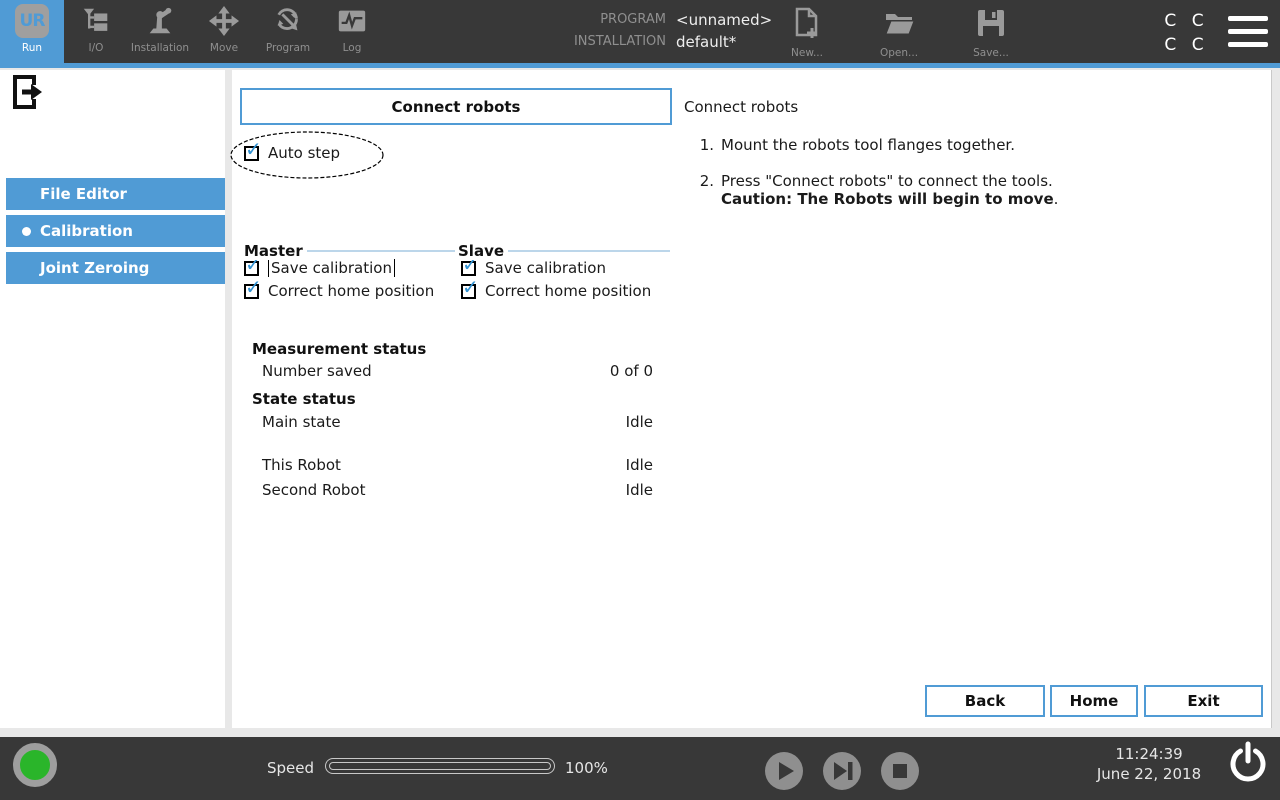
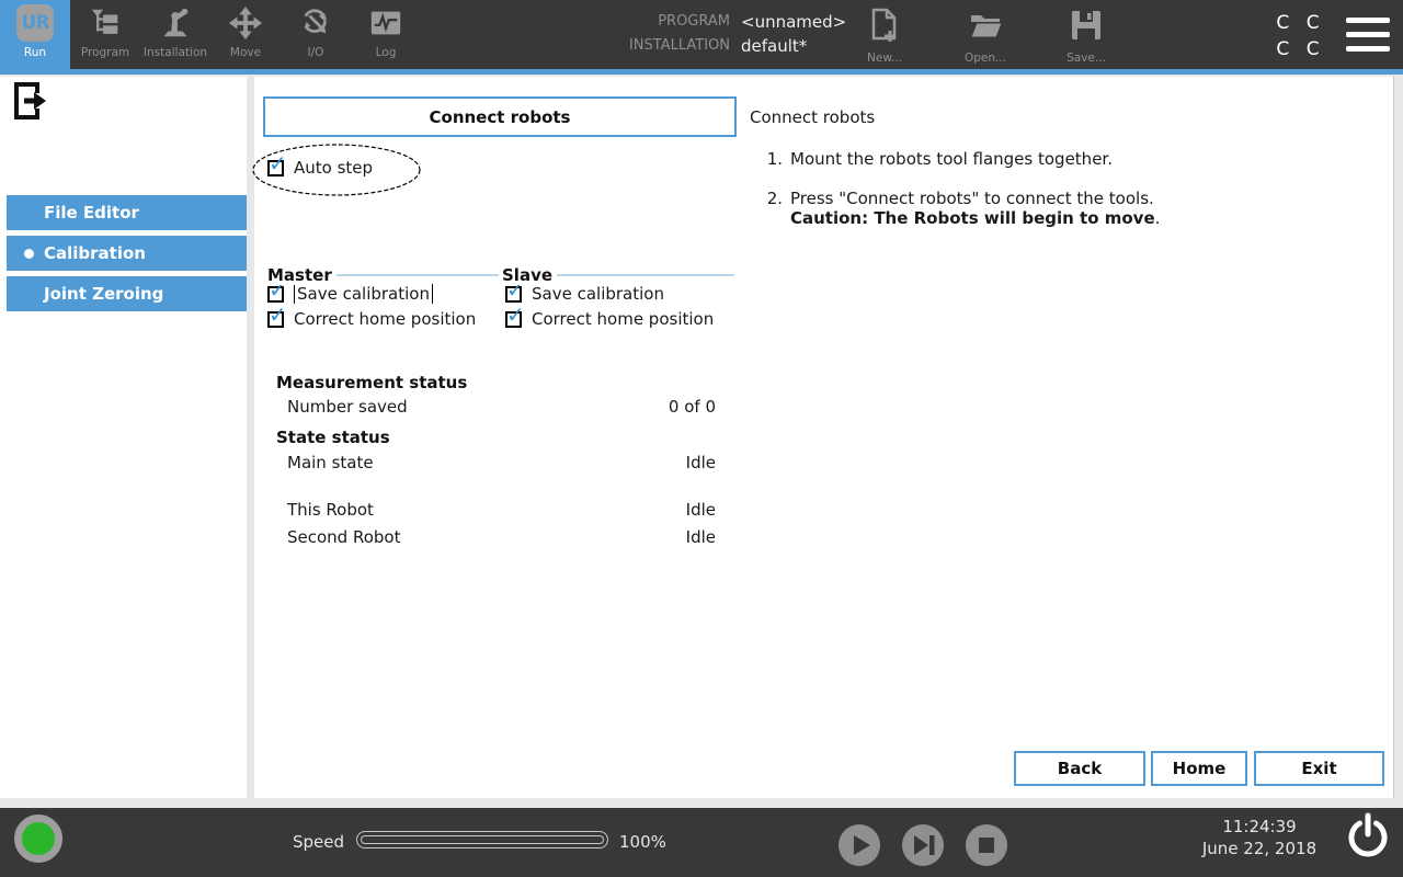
  UR
  Run
- I/O
+ Program
  Installation
  Move
- Program
+ I/O
  Log
  PROGRAM
  <unnamed>
  INSTALLATION
  default*
  New...
  Open...
  Save...
  C C
  C C
  File Editor
  Calibration
  Joint Zeroing
  Connect robots
  ✓
  Auto step
  Master
  ✓
  Save calibration
  ✓
  Correct home position
  Slave
  ✓
  Save calibration
  ✓
  Correct home position
  Measurement status
  Number saved
  0 of 0
  State status
  Main state
  Idle
  This Robot
  Idle
  Second Robot
  Idle
  Connect robots
  1.
  Mount the robots tool flanges together.
  2.
  Press "Connect robots" to connect the tools.
  Caution: The Robots will begin to move.
  Back
  Home
  Exit
  Speed
  100%
  11:24:39
  June 22, 2018
